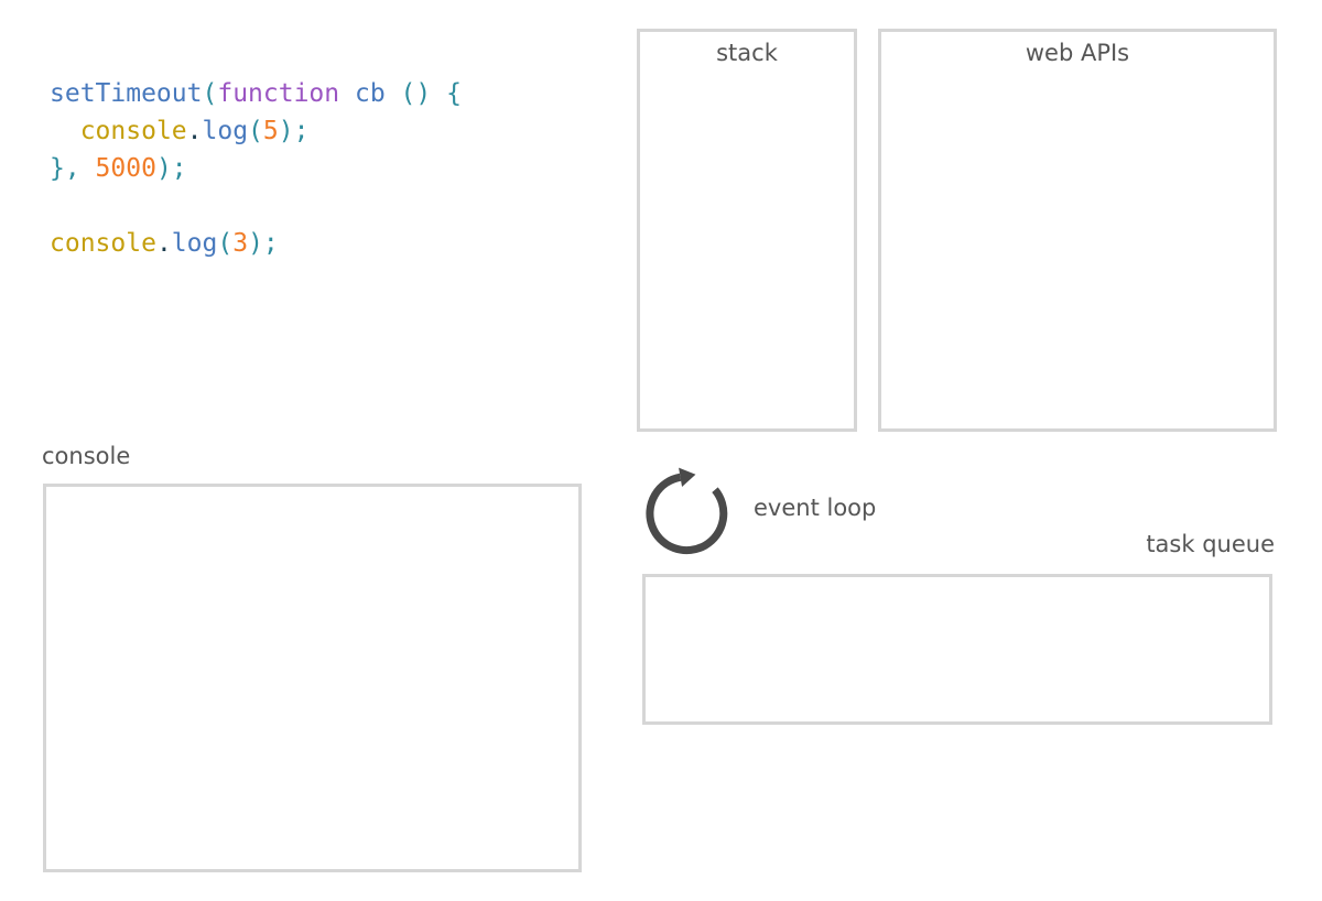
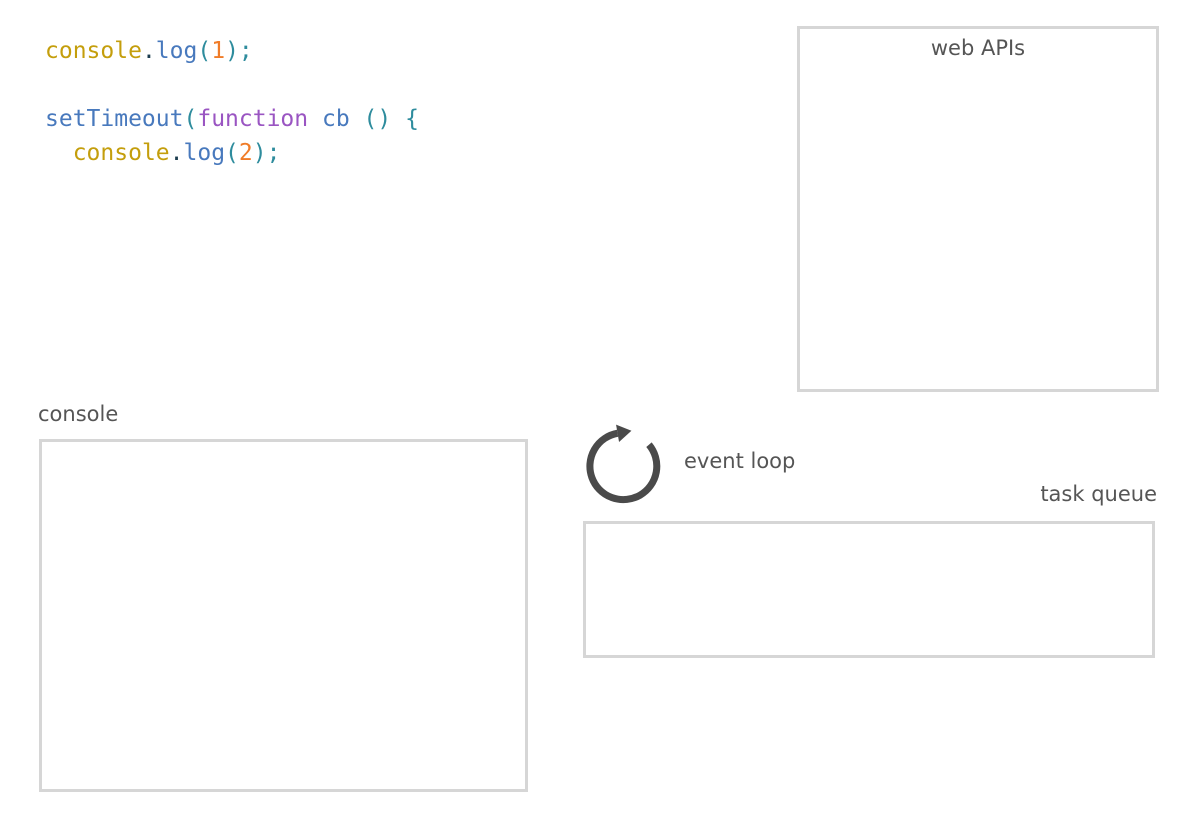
+ console.log(1);
  setTimeout(function cb () {
- console.log(5);
+ console.log(2);
- }, 5000);
- console.log(3);
- stack
  web APIs
  console
  event loop
  task queue
